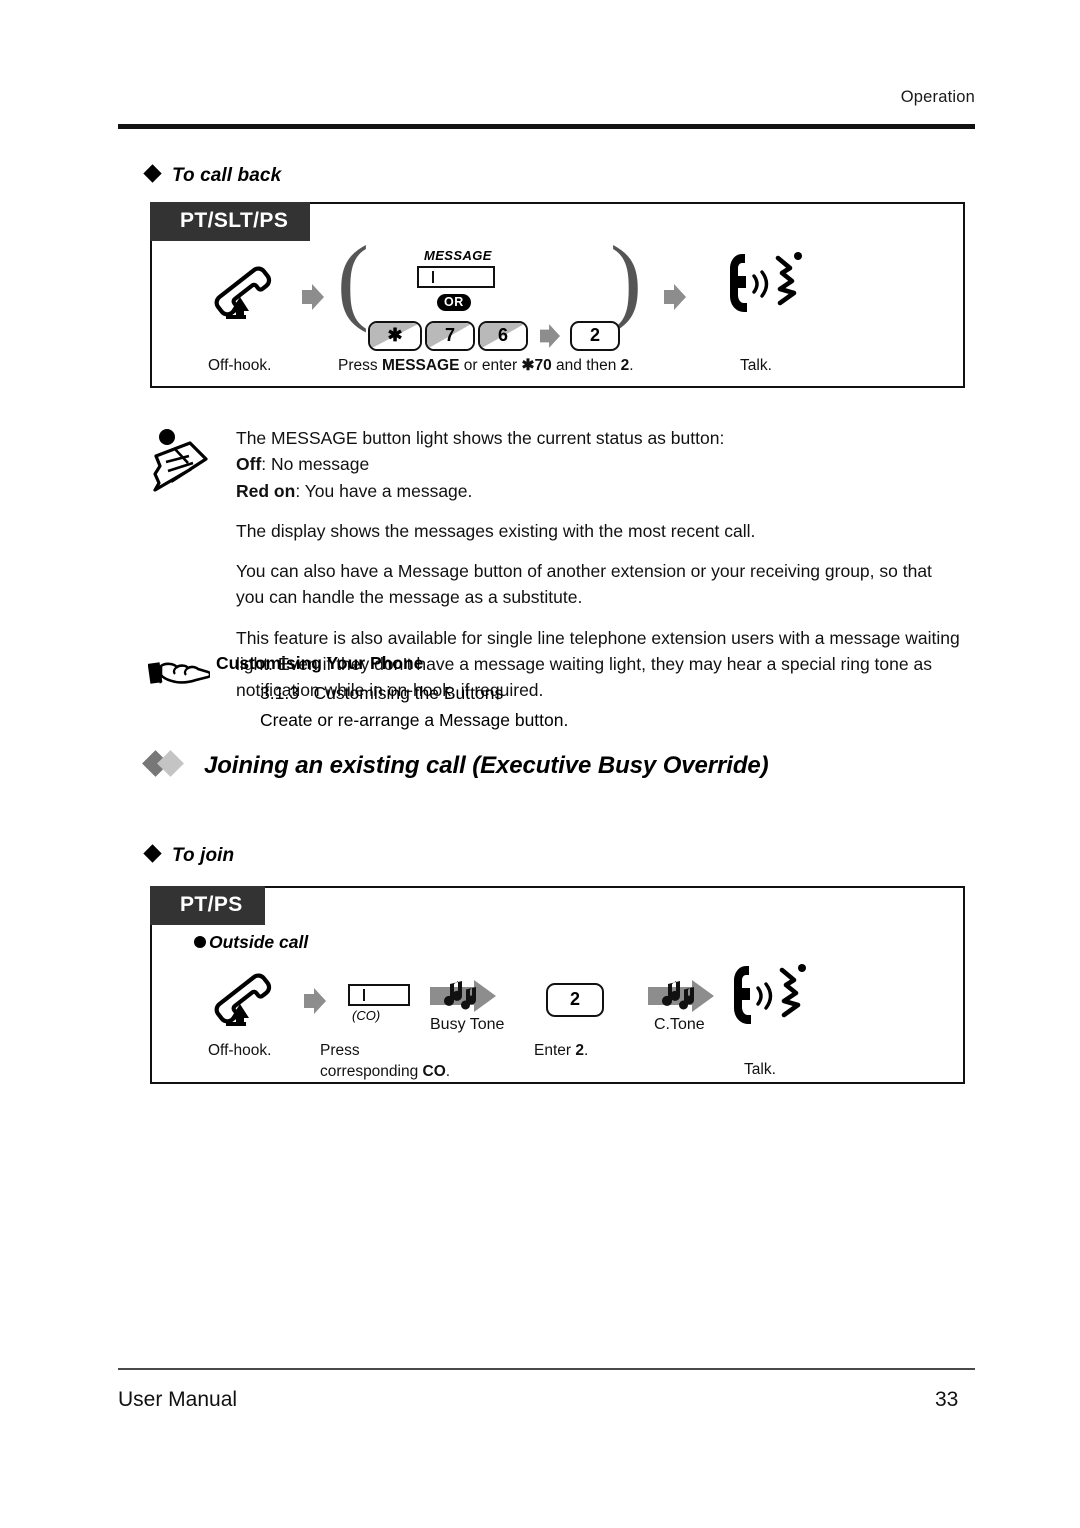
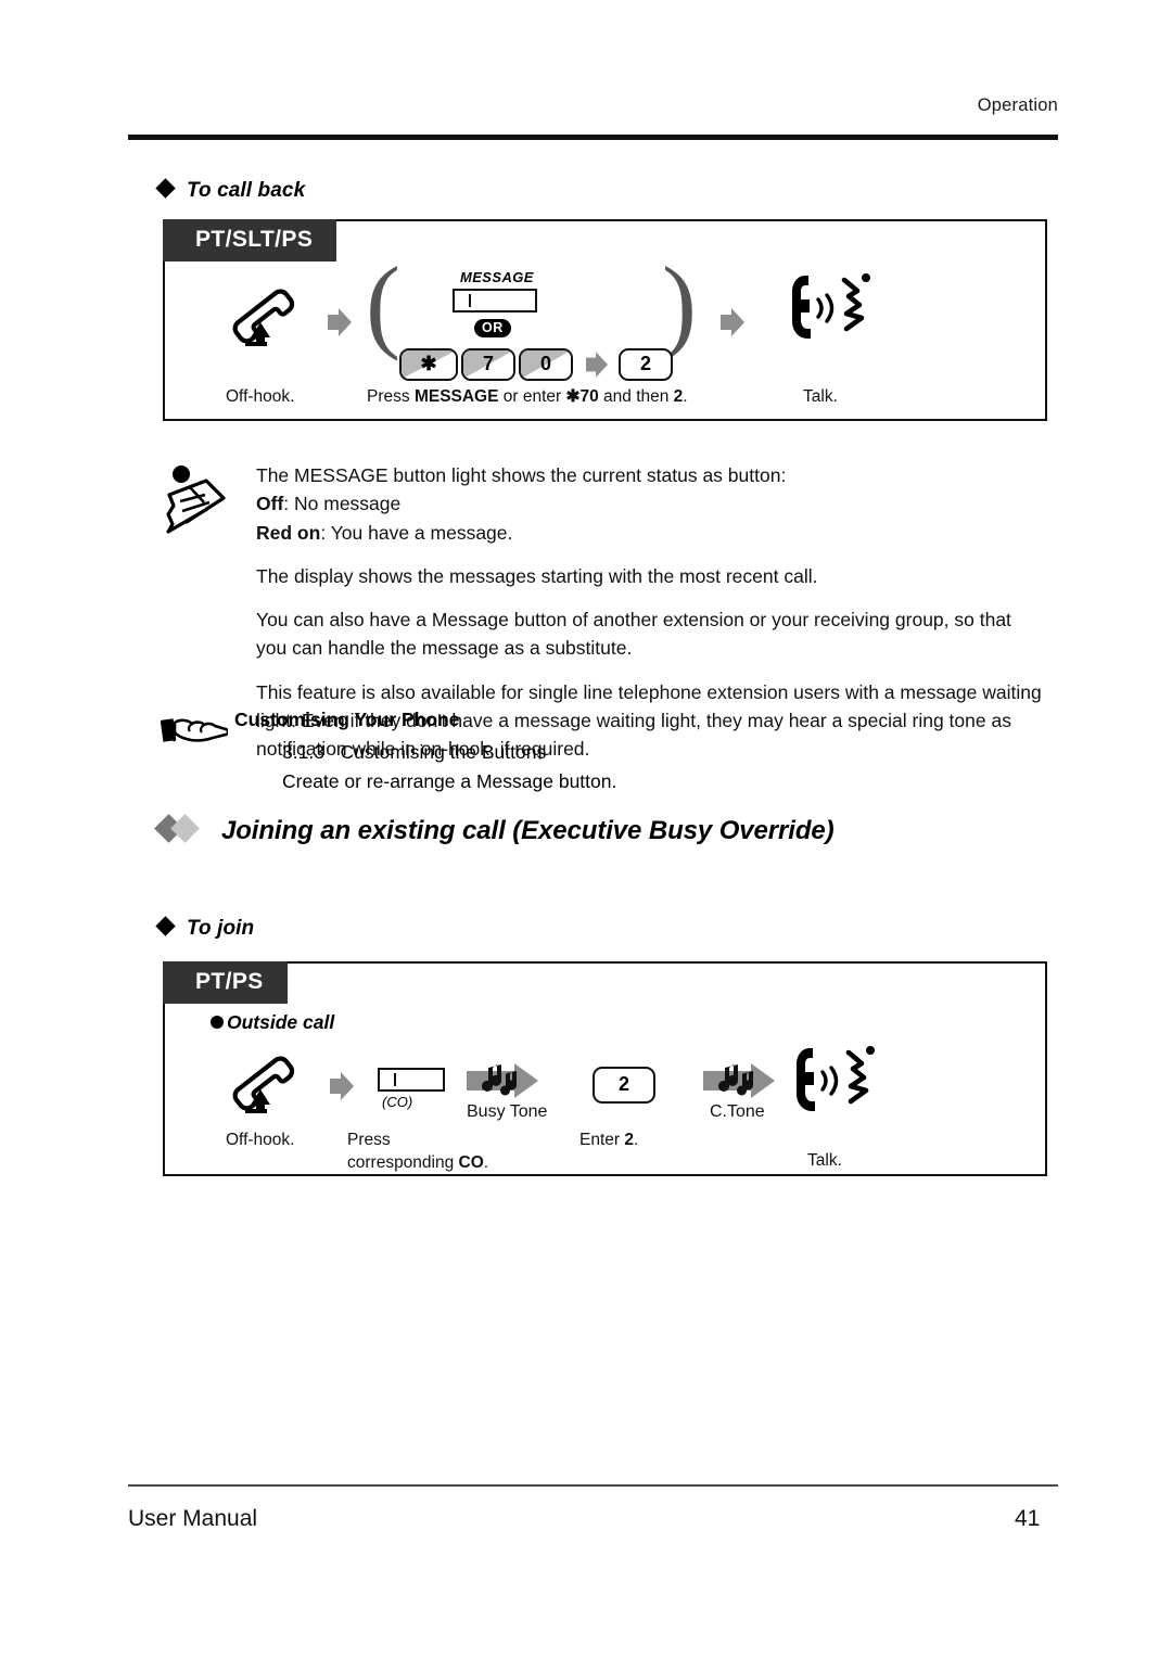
  Operation
  To call back
  PT/SLT/PS
  (
  )
  MESSAGE
  OR
  ✱
  7
- 6
+ 0
  2
  Off-hook.
  Press MESSAGE or enter ✱70 and then 2.
  Talk.
  The MESSAGE button light shows the current status as button:
  Off: No message
  Red on: You have a message.
- The display shows the messages existing with the most recent call.
+ The display shows the messages starting with the most recent call.
  You can also have a Message button of another extension or your receiving group, so that you can handle the message as a substitute.
  This feature is also available for single line telephone extension users with a message waiting light. Even if they don't have a message waiting light, they may hear a special ring tone as notification while in on-hook, if required.
  Customising Your Phone
  3.1.3 Customising the Buttons
  Create or re-arrange a Message button.
  Joining an existing call (Executive Busy Override)
  To join
  PT/PS
  Outside call
  (CO)
  Busy Tone
  2
  C.Tone
  Off-hook.
  Press
  corresponding CO.
  Enter 2.
  Talk.
  User Manual
- 33
+ 41
